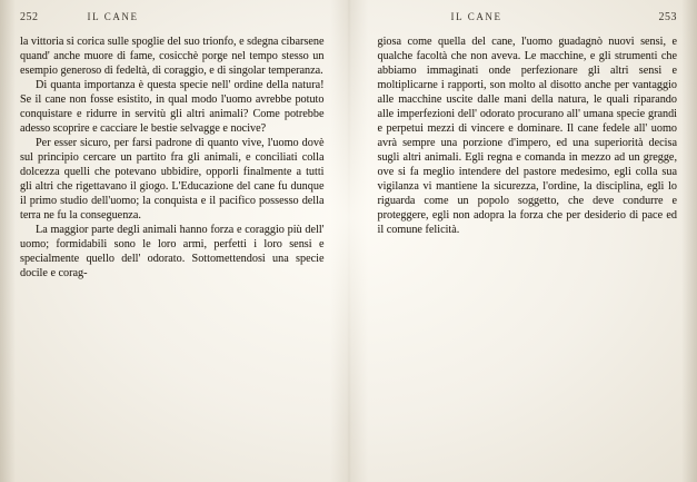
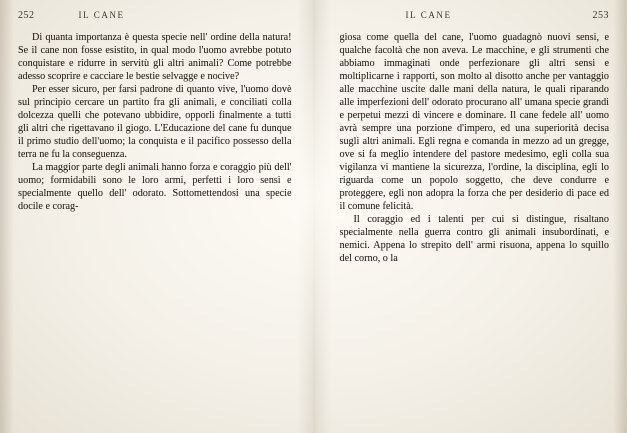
  252
  IL CANE
- la vittoria si corica sulle spoglie del suo trionfo, e sdegna cibarsene quand' anche muore di fame, cosicchè porge nel tempo stesso un esempio generoso di fedeltà, di coraggio, e di singolar temperanza.
  Di quanta importanza è questa specie nell' ordine della natura! Se il cane non fosse esistito, in qual modo l'uomo avrebbe potuto conquistare e ridurre in servitù gli altri animali? Come potrebbe adesso scoprire e cacciare le bestie selvagge e nocive?
  Per esser sicuro, per farsi padrone di quanto vive, l'uomo dovè sul principio cercare un partito fra gli animali, e conciliati colla dolcezza quelli che potevano ubbidire, opporli finalmente a tutti gli altri che rigettavano il giogo. L'Educazione del cane fu dunque il primo studio dell'uomo; la conquista e il pacifico possesso della terra ne fu la conseguenza.
  La maggior parte degli animali hanno forza e coraggio più dell' uomo; formidabili sono le loro armi, perfetti i loro sensi e specialmente quello dell' odorato. Sottomettendosi una specie docile e corag-
  IL CANE
  253
  giosa come quella del cane, l'uomo guadagnò nuovi sensi, e qualche facoltà che non aveva. Le macchine, e gli strumenti che abbiamo immaginati onde perfezionare gli altri sensi e moltiplicarne i rapporti, son molto al disotto anche per vantaggio alle macchine uscite dalle mani della natura, le quali riparando alle imperfezioni dell' odorato procurano all' umana specie grandi e perpetui mezzi di vincere e dominare. Il cane fedele all' uomo avrà sempre una porzione d'impero, ed una superiorità decisa sugli altri animali. Egli regna e comanda in mezzo ad un gregge, ove si fa meglio intendere del pastore medesimo, egli colla sua vigilanza vi mantiene la sicurezza, l'ordine, la disciplina, egli lo riguarda come un popolo soggetto, che deve condurre e proteggere, egli non adopra la forza che per desiderio di pace ed il comune felicità.
+ Il coraggio ed i talenti per cui si distingue, risaltano specialmente nella guerra contro gli animali insubordinati, e nemici. Appena lo strepito dell' armi risuona, appena lo squillo del corno, o la
